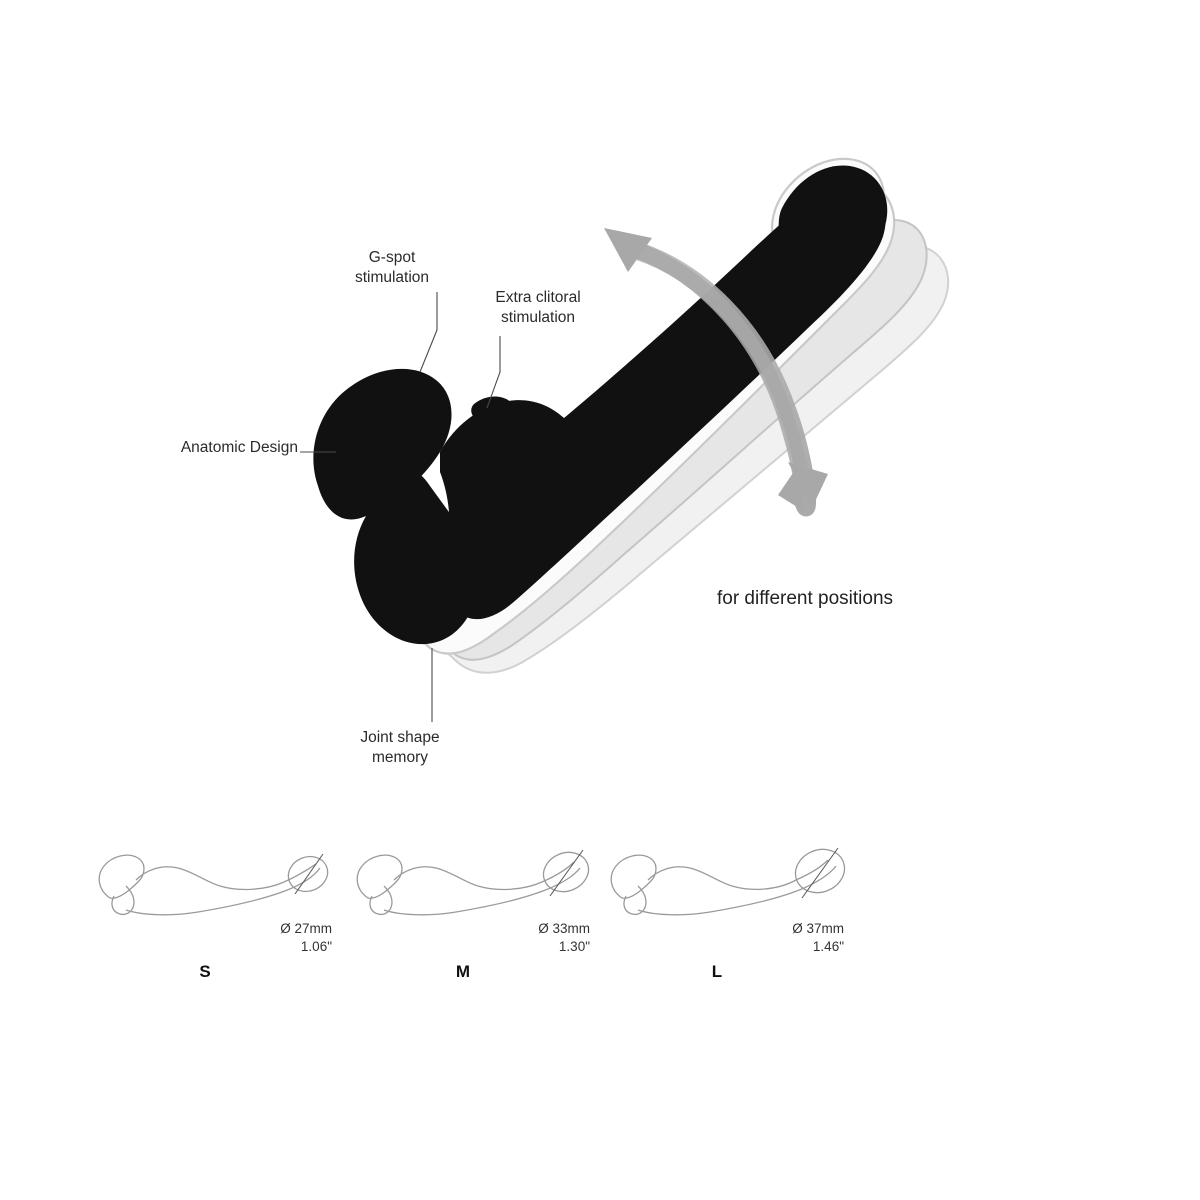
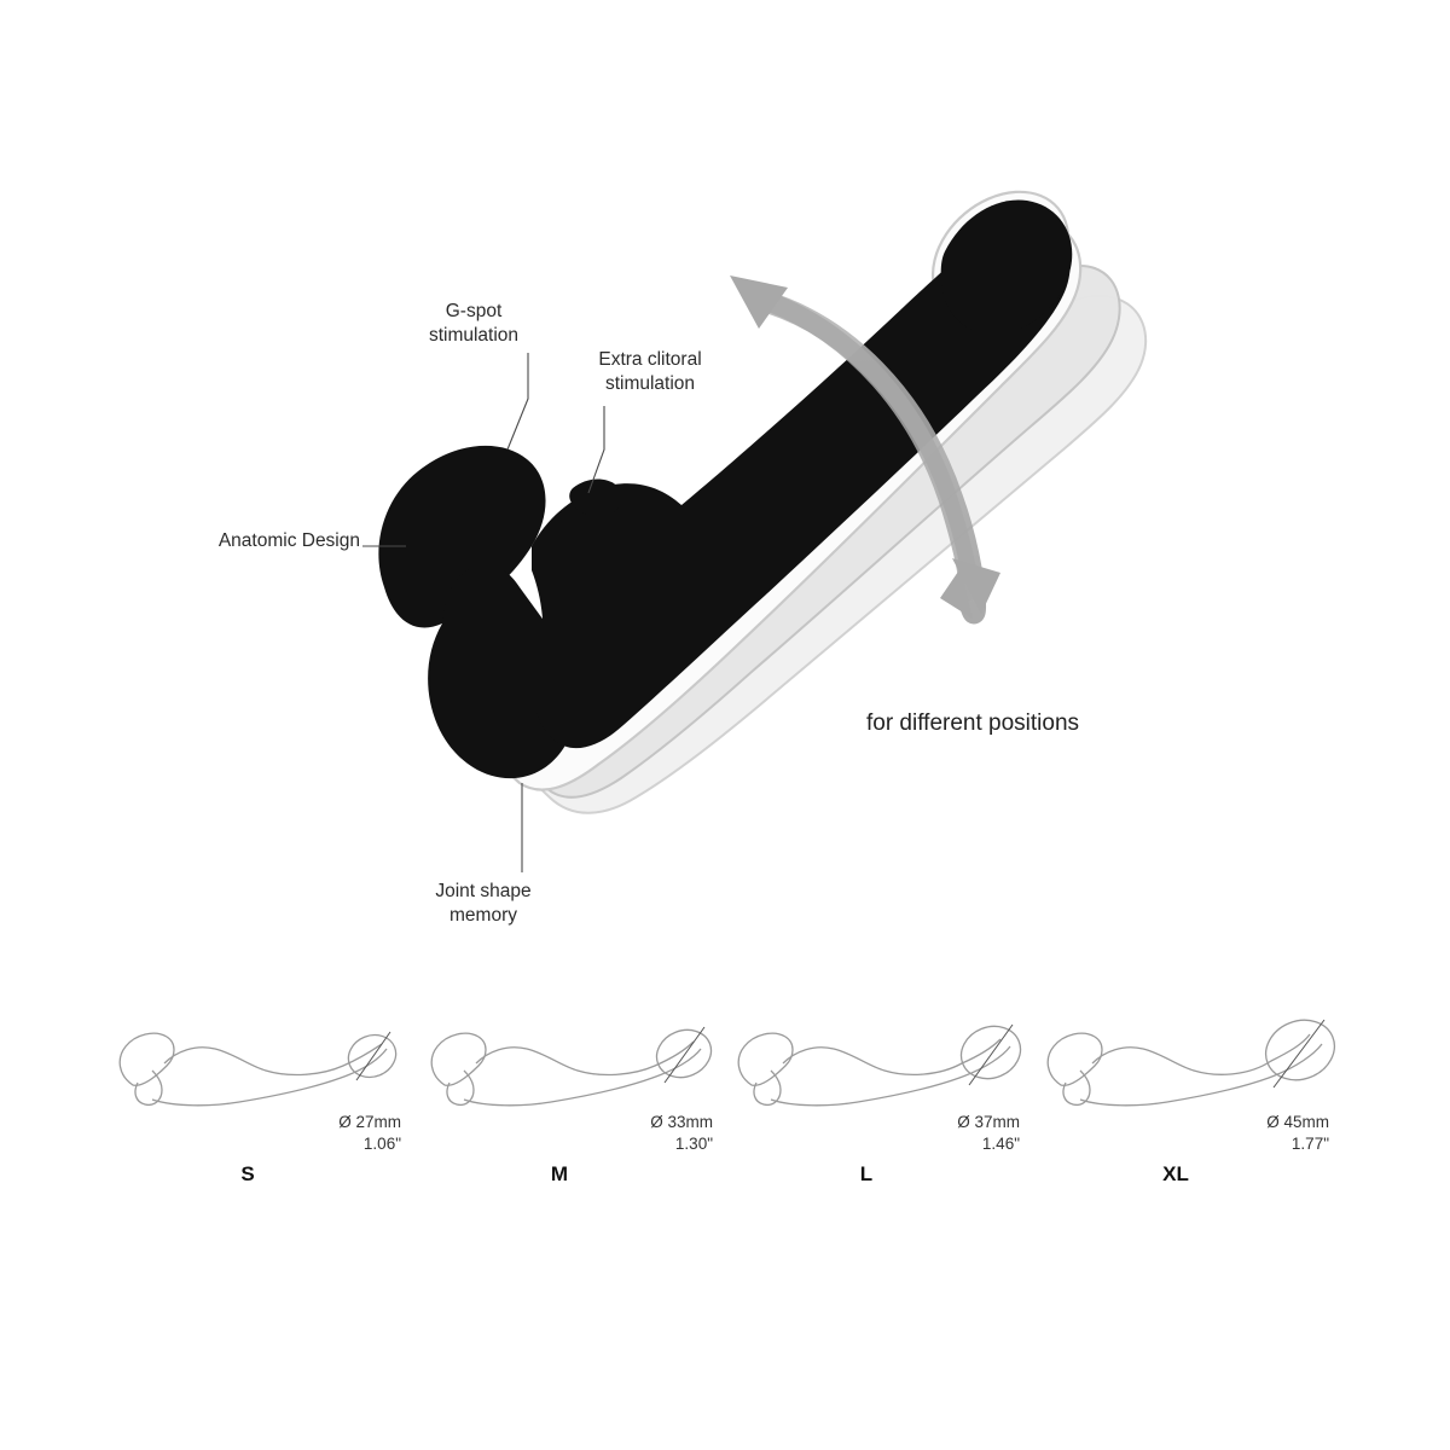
  G-spot
  stimulation
  Extra clitoral
  stimulation
  Anatomic Design
  Joint shape
  memory
  for different positions
  Ø 27mm
  1.06"
  S
  Ø 33mm
  1.30"
  M
  Ø 37mm
  1.46"
  L
+ Ø 45mm
+ 1.77"
+ XL
